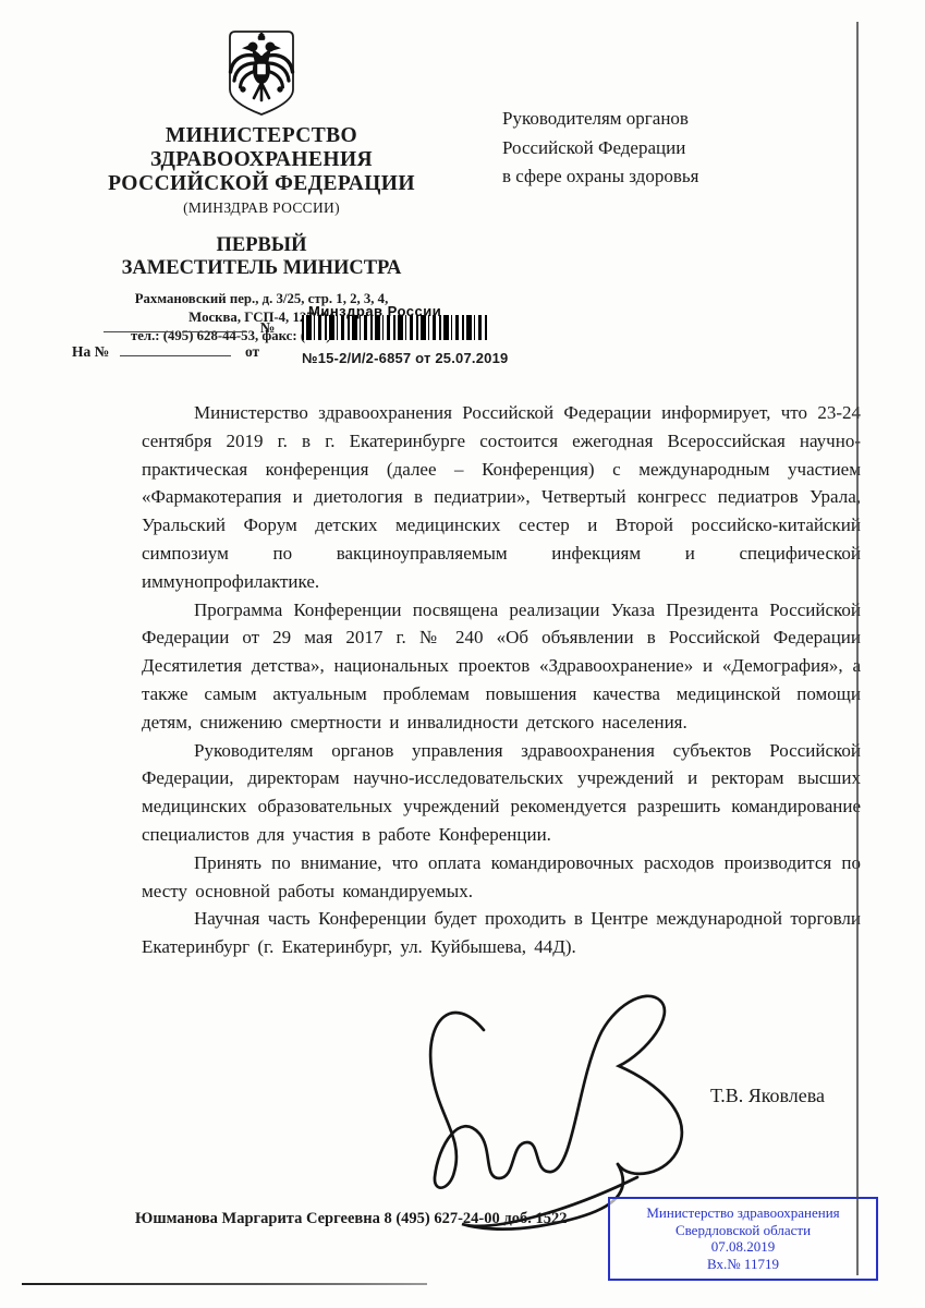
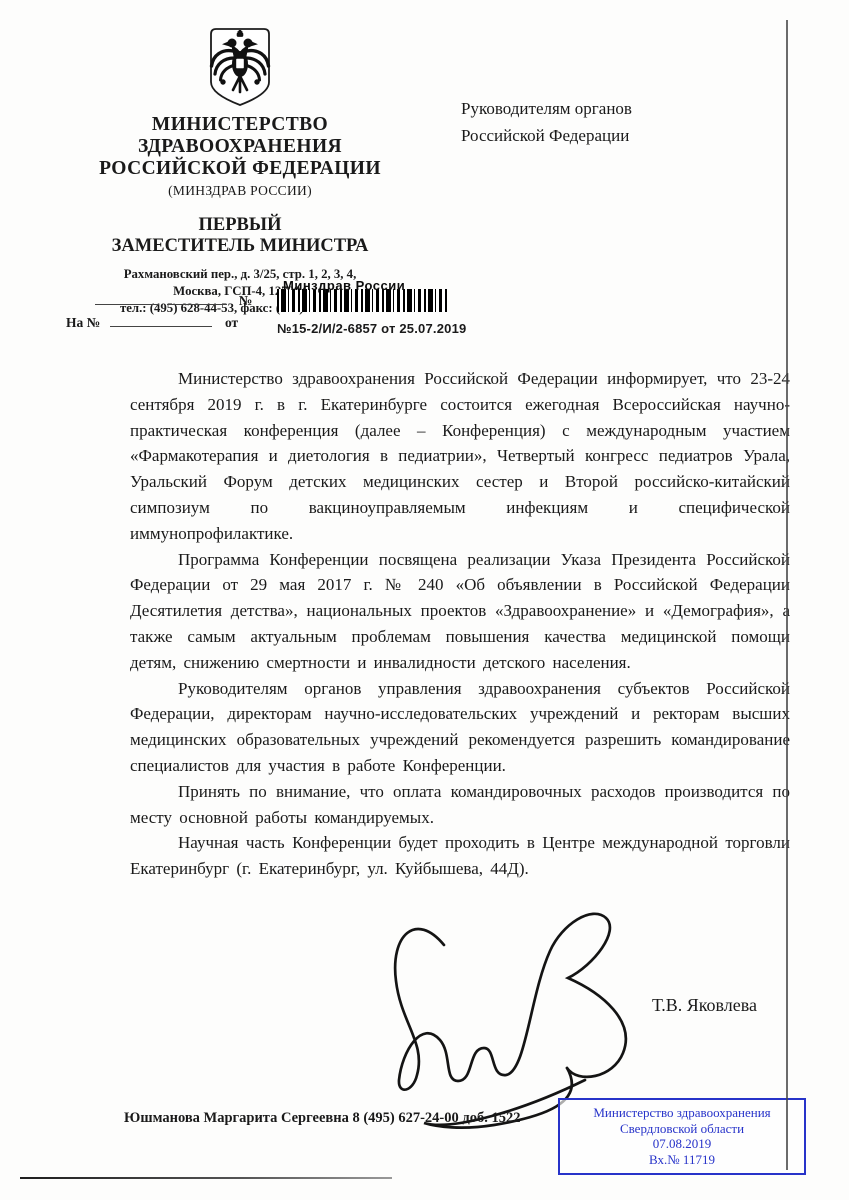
  МИНИСТЕРСТВО
  ЗДРАВООХРАНЕНИЯ
  РОССИЙСКОЙ ФЕДЕРАЦИИ
  (МИНЗДРАВ РОССИИ)
  ПЕРВЫЙ
  ЗАМЕСТИТЕЛЬ МИНИСТРА
  Рахмановский пер., д. 3/25, стр. 1, 2, 3, 4,
  Москва, ГСП-4, 1
  №
  На № от
  Минздрав России
  №15-2/И/2-6857 от 25.07.2019
  Руководителям органов
  Российской Федерации
- в сфере охраны здоровья
  Министерство здравоохранения Российской Федерации информирует, что 23-24 сентября 2019 г. в г. Екатеринбурге состоится ежегодная Всероссийская научно-практическая конференция (далее – Конференция) с международным участием «Фармакотерапия и диетология в педиатрии», Четвертый конгресс педиатров Урала, Уральский Форум детских медицинских сестер и Второй российско-китайский симпозиум по вакциноуправляемым инфекциям и специфической иммунопрофилактике.
  Программа Конференции посвящена реализации Указа Президента Российской Федерации от 29 мая 2017 г. № 240 «Об объявлении в Российской Федерации Десятилетия детства», национальных проектов «Здравоохранение» и «Демография», а также самым актуальным проблемам повышения качества медицинской помощи детям, снижению смертности и инвалидности детского населения.
  Руководителям органов управления здравоохранения субъектов Российской Федерации, директорам научно-исследовательских учреждений и ректорам высших медицинских образовательных учреждений рекомендуется разрешить командирование специалистов для участия в работе Конференции.
  Принять по внимание, что оплата командировочных расходов производится по месту основной работы командируемых.
  Научная часть Конференции будет проходить в Центре международной торговли Екатеринбург (г. Екатеринбург, ул. Куйбышева, 44Д).
  Т.В. Яковлева
  Юшманова Маргарита Сергеевна 8 (495) 627-24-00 доб. 1522
  Министерство здравоохранения
  Свердловской области
  07.08.2019
  Вх.№ 11719
